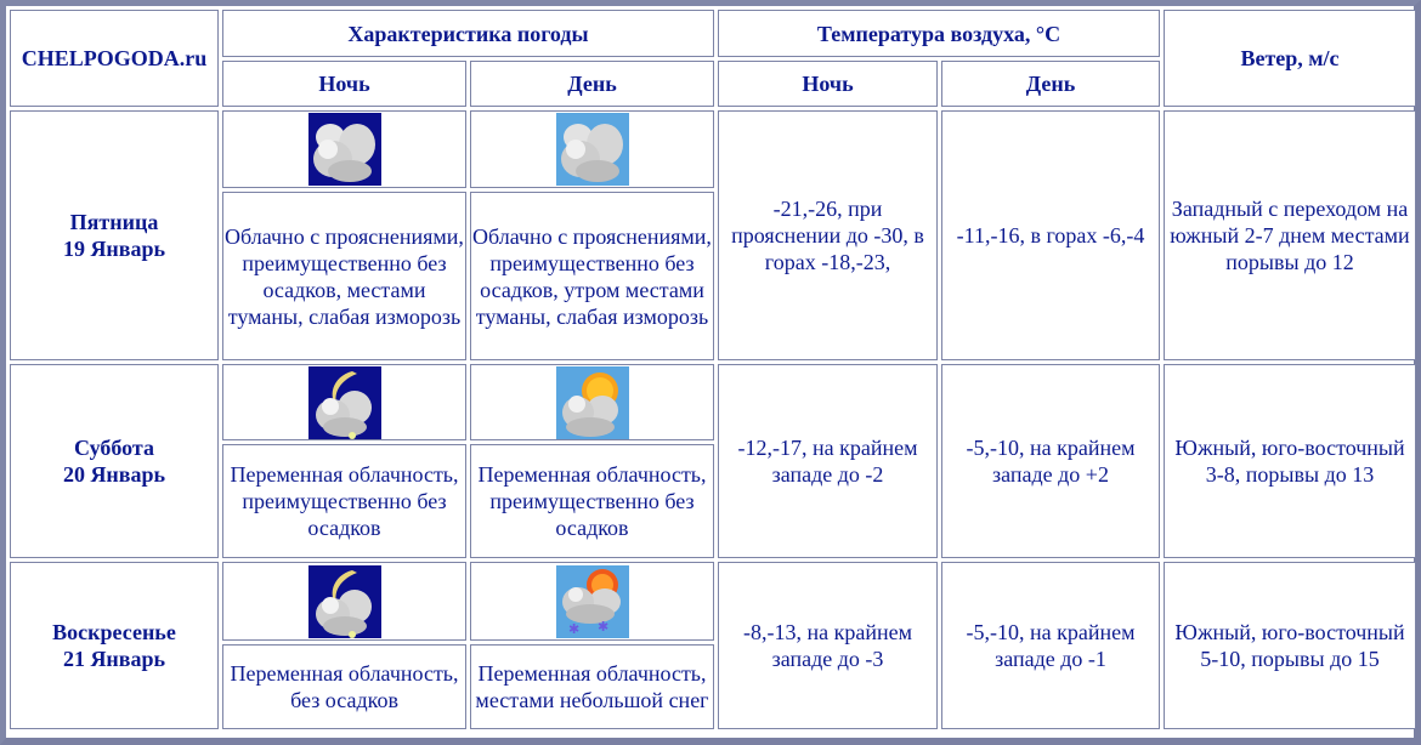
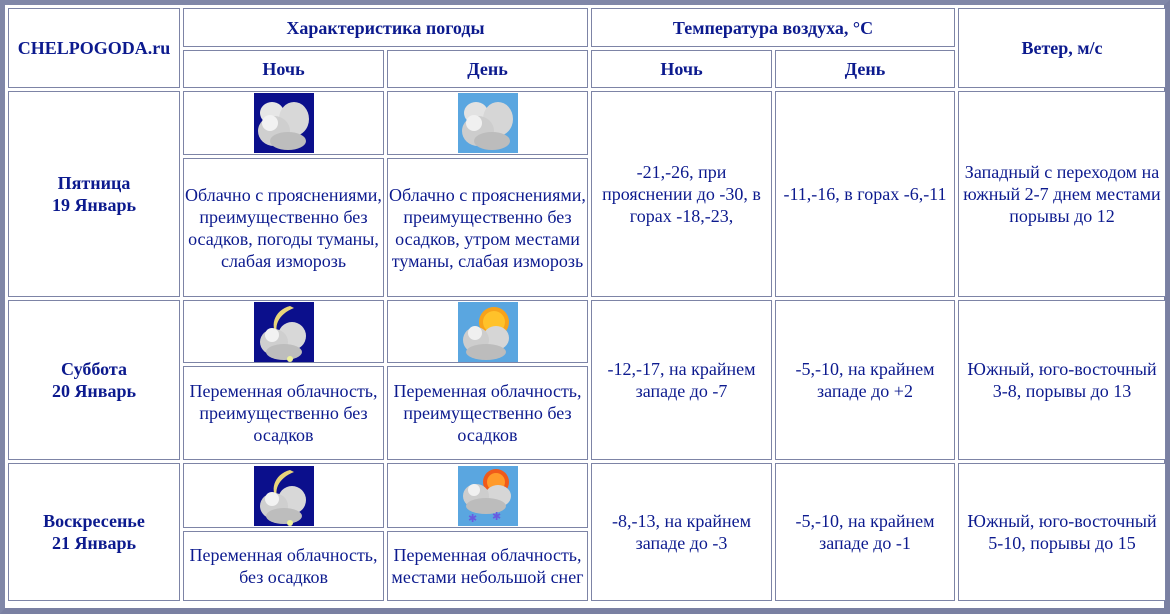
  CHELPOGODA.ru	Характеристика погоды	Температура воздуха, °C	Ветер, м/с
  Ночь	День	Ночь	День
- Пятница 19 Январь			-21,-26, при прояснении до -30, в горах -18,-23,	-11,-16, в горах -6,-4	Западный с переходом на южный 2-7 днем местами порывы до 12
+ Пятница 19 Январь			-21,-26, при прояснении до -30, в горах -18,-23,	-11,-16, в горах -6,-11	Западный с переходом на южный 2-7 днем местами порывы до 12
- Облачно с прояснениями, преимущественно без осадков, местами туманы, слабая изморозь	Облачно с прояснениями, преимущественно без осадков, утром местами туманы, слабая изморозь
+ Облачно с прояснениями, преимущественно без осадков, погоды туманы, слабая изморозь	Облачно с прояснениями, преимущественно без осадков, утром местами туманы, слабая изморозь
- Суббота 20 Январь			-12,-17, на крайнем западе до -2	-5,-10, на крайнем западе до +2	Южный, юго-восточный 3-8, порывы до 13
+ Суббота 20 Январь			-12,-17, на крайнем западе до -7	-5,-10, на крайнем западе до +2	Южный, юго-восточный 3-8, порывы до 13
  Переменная облачность, преимущественно без осадков	Переменная облачность, преимущественно без осадков
  Воскресенье 21 Январь		✱ ✱	-8,-13, на крайнем западе до -3	-5,-10, на крайнем западе до -1	Южный, юго-восточный 5-10, порывы до 15
  Переменная облачность, без осадков	Переменная облачность, местами небольшой снег
